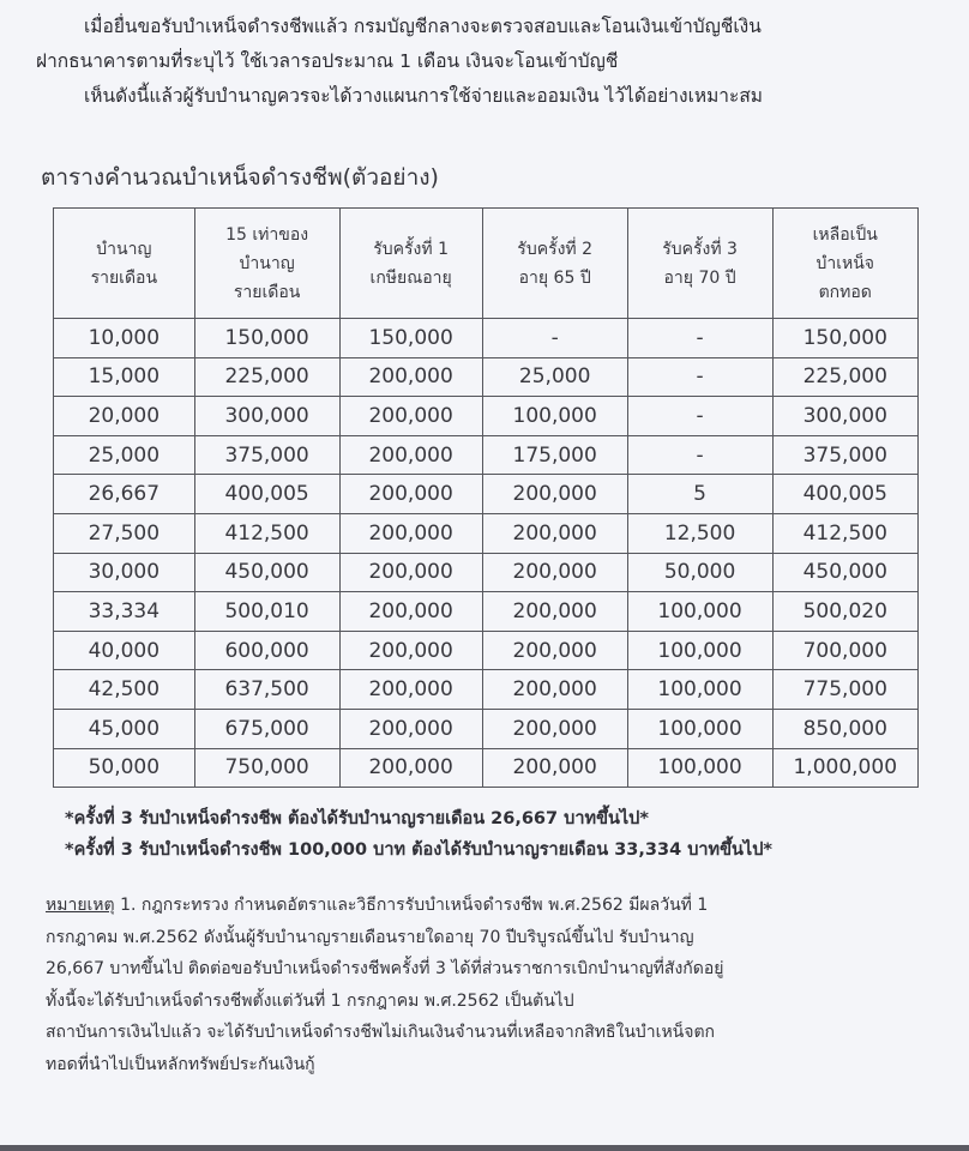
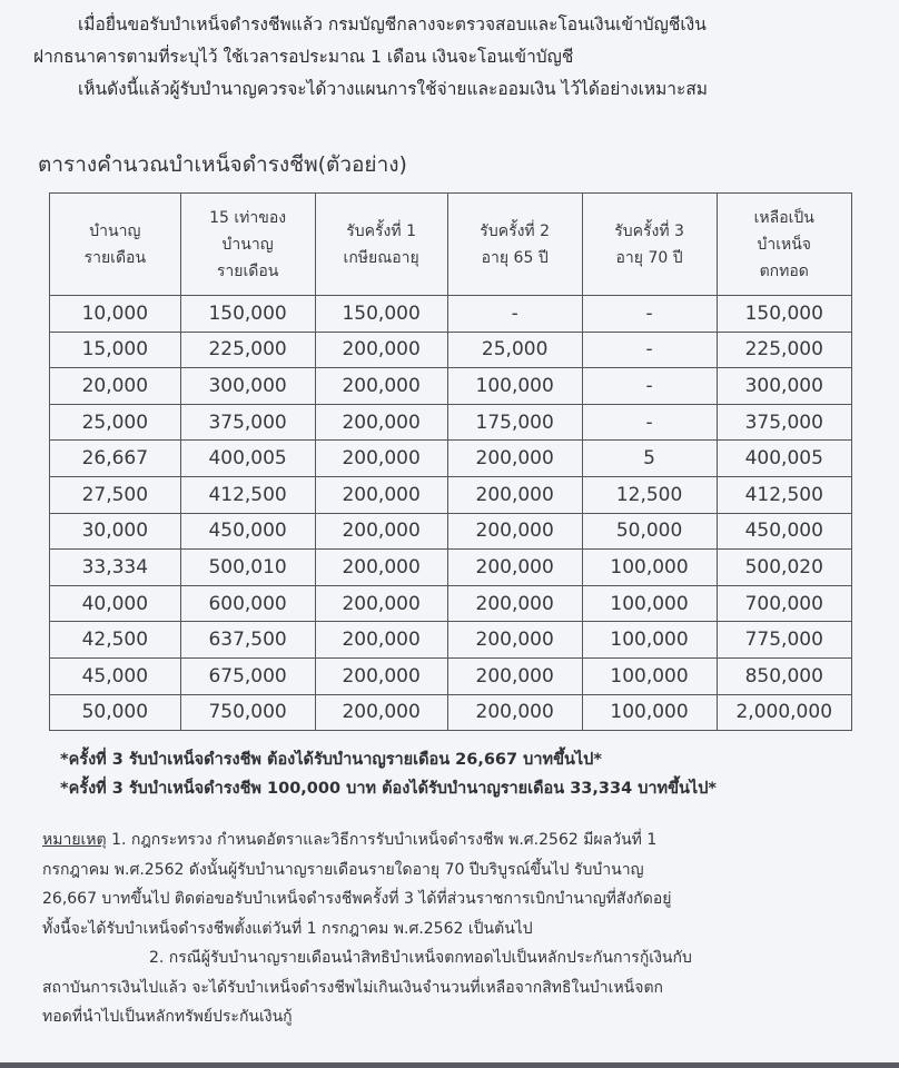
  เมื่อยื่นขอรับบำเหน็จดำรงชีพแล้ว กรมบัญชีกลางจะตรวจสอบและโอนเงินเข้าบัญชีเงิน
  ฝากธนาคารตามที่ระบุไว้ ใช้เวลารอประมาณ 1 เดือน เงินจะโอนเข้าบัญชี
  เห็นดังนี้แล้วผู้รับบำนาญควรจะได้วางแผนการใช้จ่ายและออมเงิน ไว้ได้อย่างเหมาะสม
  ตารางคำนวณบำเหน็จดำรงชีพ(ตัวอย่าง)
  บำนาญ รายเดือน	15 เท่าของ บำนาญ รายเดือน	รับครั้งที่ 1 เกษียณอายุ	รับครั้งที่ 2 อายุ 65 ปี	รับครั้งที่ 3 อายุ 70 ปี	เหลือเป็น บำเหน็จ ตกทอด
  10,000	150,000	150,000	-	-	150,000
  15,000	225,000	200,000	25,000	-	225,000
  20,000	300,000	200,000	100,000	-	300,000
  25,000	375,000	200,000	175,000	-	375,000
  26,667	400,005	200,000	200,000	5	400,005
  27,500	412,500	200,000	200,000	12,500	412,500
  30,000	450,000	200,000	200,000	50,000	450,000
  33,334	500,010	200,000	200,000	100,000	500,020
  40,000	600,000	200,000	200,000	100,000	700,000
  42,500	637,500	200,000	200,000	100,000	775,000
  45,000	675,000	200,000	200,000	100,000	850,000
- 50,000	750,000	200,000	200,000	100,000	1,000,000
+ 50,000	750,000	200,000	200,000	100,000	2,000,000
  *ครั้งที่ 3 รับบำเหน็จดำรงชีพ ต้องได้รับบำนาญรายเดือน 26,667 บาทขึ้นไป*
  *ครั้งที่ 3 รับบำเหน็จดำรงชีพ 100,000 บาท ต้องได้รับบำนาญรายเดือน 33,334 บาทขึ้นไป*
  หมายเหตุ 1. กฎกระทรวง กำหนดอัตราและวิธีการรับบำเหน็จดำรงชีพ พ.ศ.2562 มีผลวันที่ 1
  กรกฎาคม พ.ศ.2562 ดังนั้นผู้รับบำนาญรายเดือนรายใดอายุ 70 ปีบริบูรณ์ขึ้นไป รับบำนาญ
  26,667 บาทขึ้นไป ติดต่อขอรับบำเหน็จดำรงชีพครั้งที่ 3 ได้ที่ส่วนราชการเบิกบำนาญที่สังกัดอยู่
  ทั้งนี้จะได้รับบำเหน็จดำรงชีพตั้งแต่วันที่ 1 กรกฎาคม พ.ศ.2562 เป็นต้นไป
+ 2. กรณีผู้รับบำนาญรายเดือนนำสิทธิบำเหน็จตกทอดไปเป็นหลักประกันการกู้เงินกับ
  สถาบันการเงินไปแล้ว จะได้รับบำเหน็จดำรงชีพไม่เกินเงินจำนวนที่เหลือจากสิทธิในบำเหน็จตก
  ทอดที่นำไปเป็นหลักทรัพย์ประกันเงินกู้
